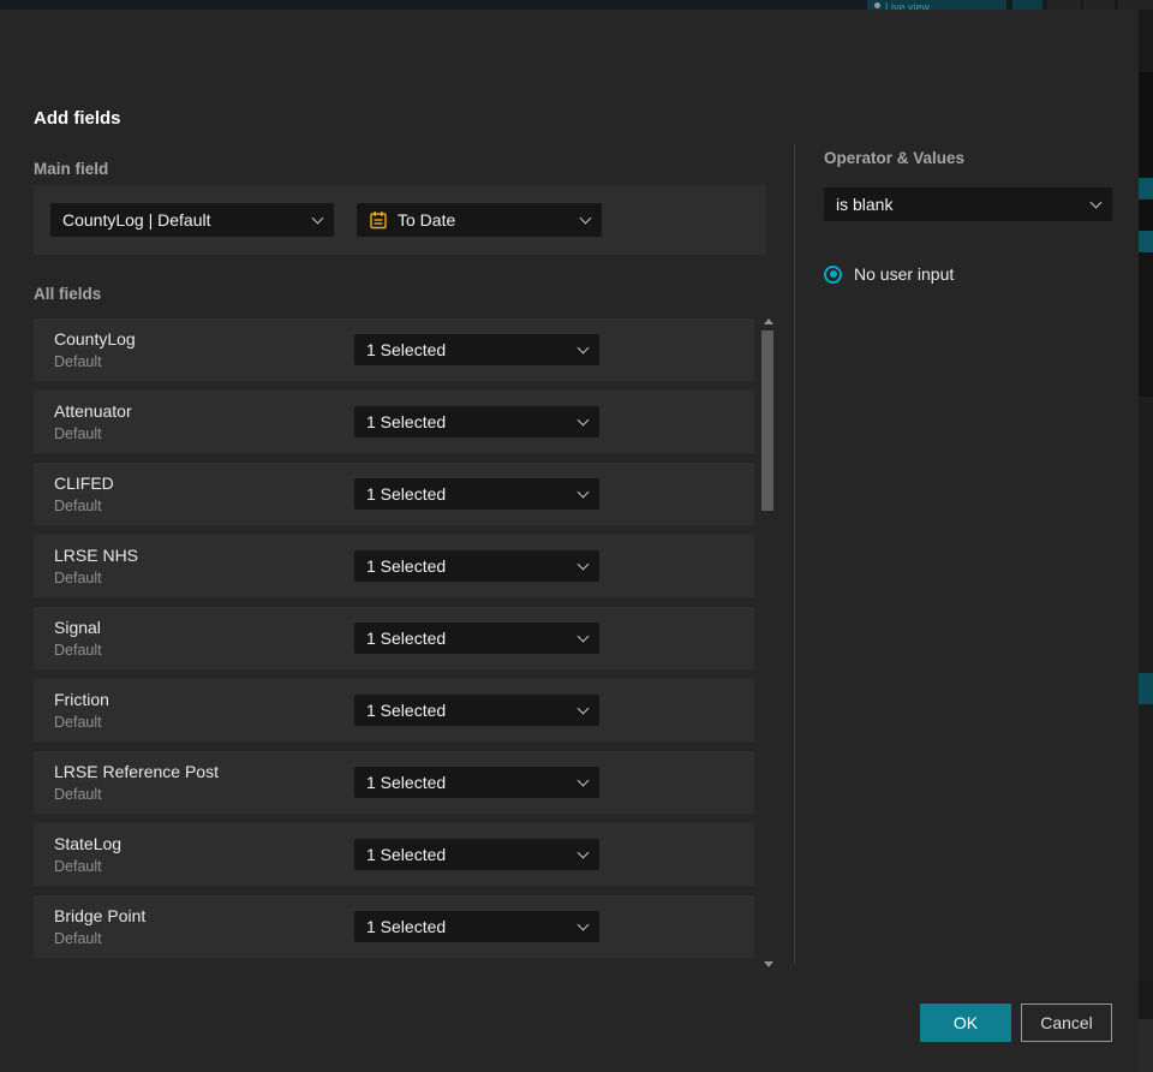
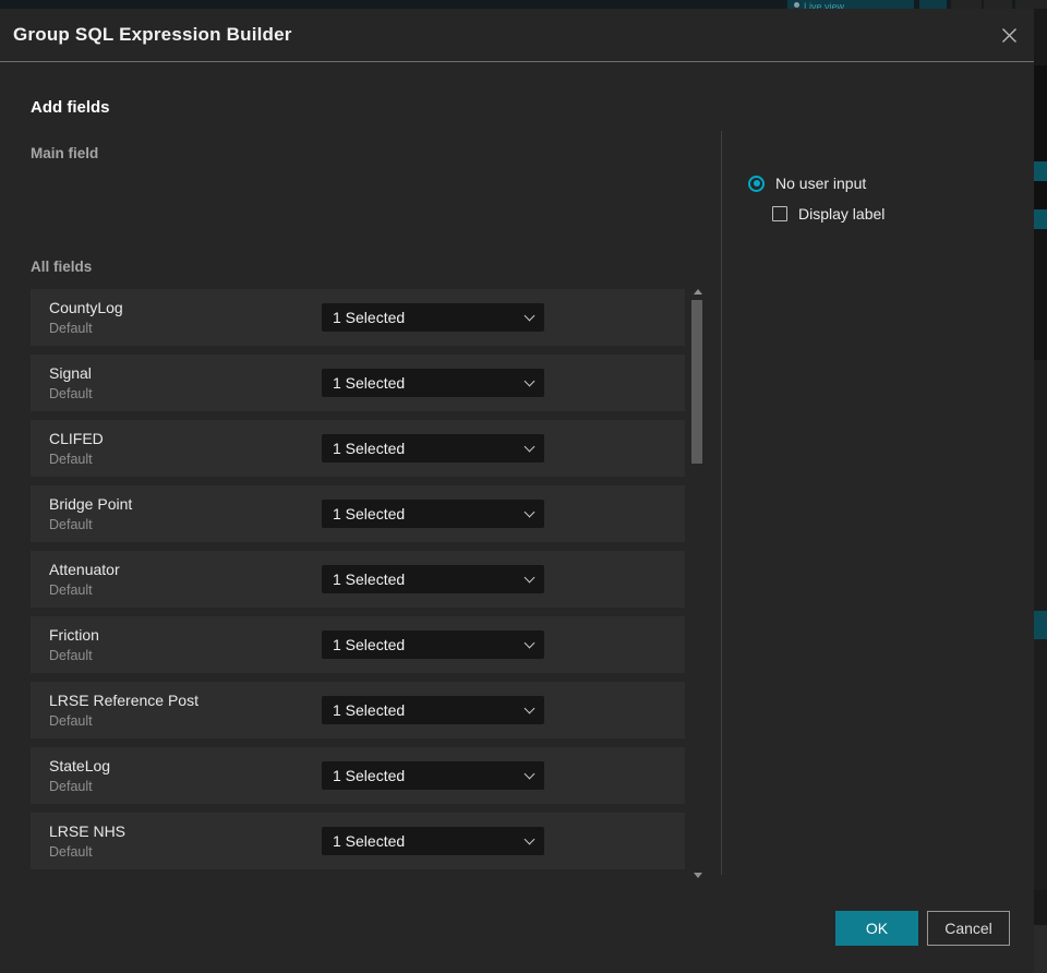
  Live view
+ Group SQL Expression Builder
  Add fields
  Main field
- CountyLog | Default
- To Date
  All fields
  CountyLog
  Default
  1 Selected
- Attenuator
+ Signal
  Default
  1 Selected
  CLIFED
  Default
  1 Selected
- LRSE NHS
+ Bridge Point
  Default
  1 Selected
- Signal
+ Attenuator
  Default
  1 Selected
  Friction
  Default
  1 Selected
  LRSE Reference Post
  Default
  1 Selected
  StateLog
  Default
  1 Selected
- Bridge Point
+ LRSE NHS
  Default
  1 Selected
- Operator & Values
- is blank
  No user input
+ Display label
  OK
  Cancel
